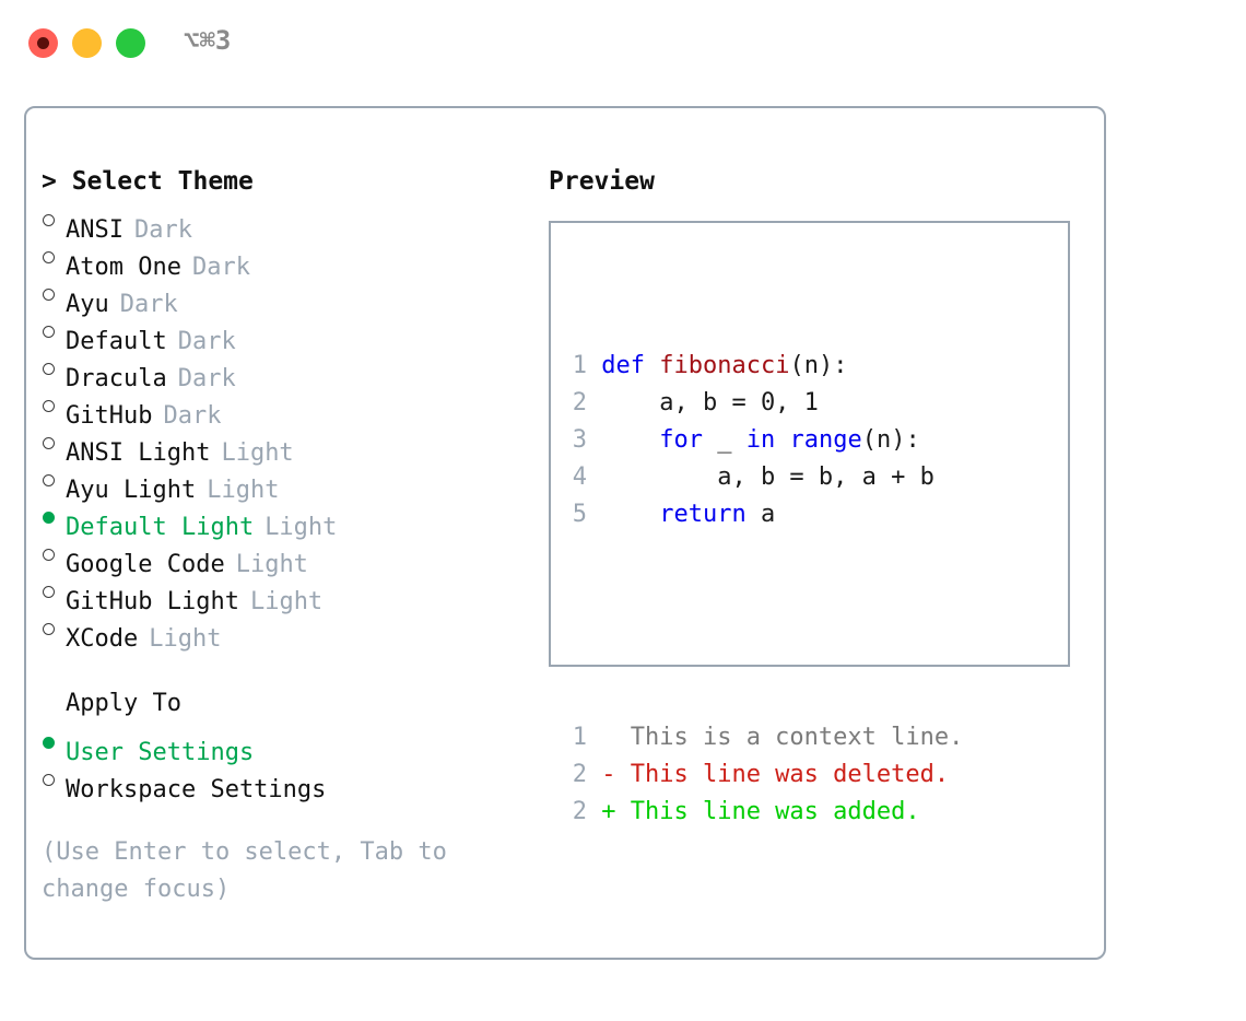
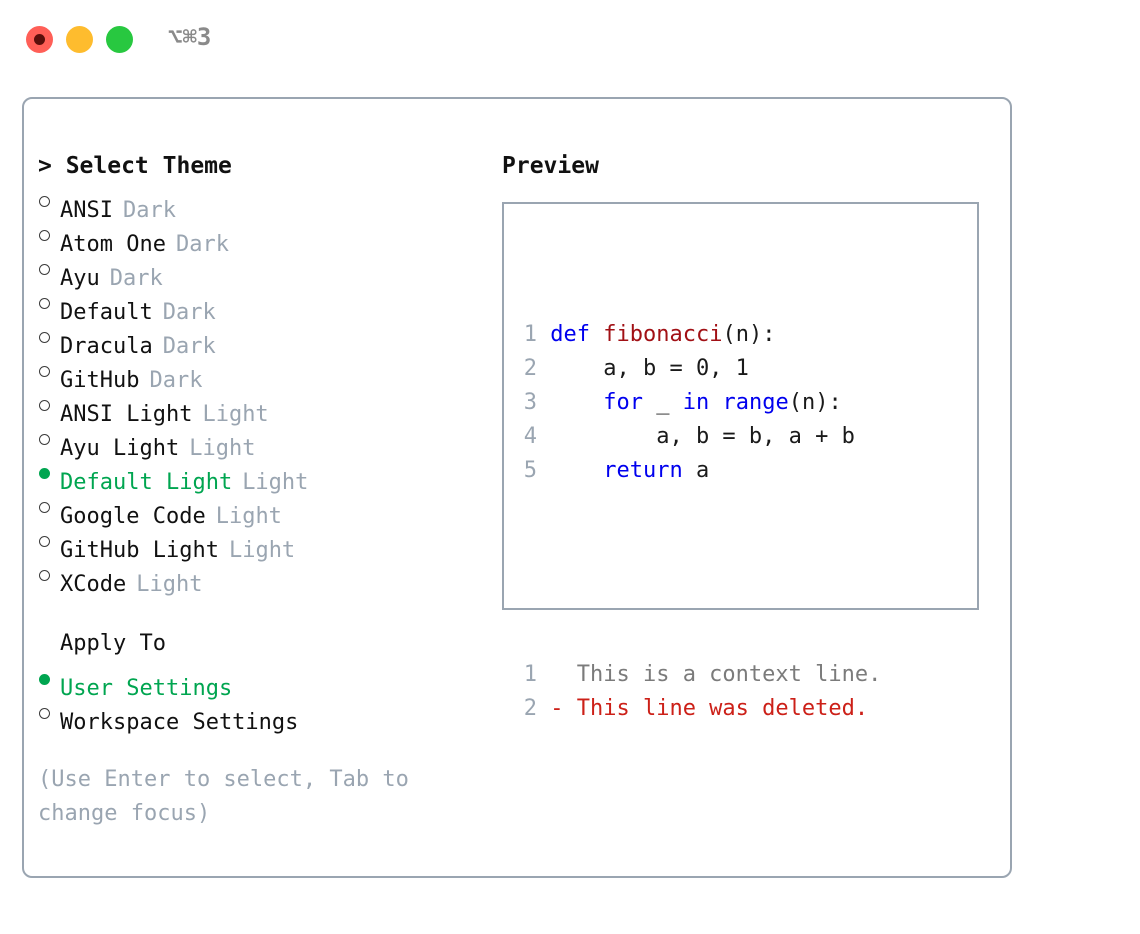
  ⌥⌘3
  > Select Theme
  ANSI
  Dark
  Atom One
  Dark
  Ayu
  Dark
  Default
  Dark
  Dracula
  Dark
  GitHub
  Dark
  ANSI Light
  Light
  Ayu Light
  Light
  Default Light
  Light
  Google Code
  Light
  GitHub Light
  Light
  XCode
  Light
  Apply To
  User Settings
  Workspace Settings
  (Use Enter to select, Tab to change focus)
  Preview
  1 def fibonacci(n):
  2 a, b = 0, 1
  3 for _ in range(n):
  4 a, b = b, a + b
  5 return a
  1 This is a context line.
  2 - This line was deleted.
- 2 + This line was added.
